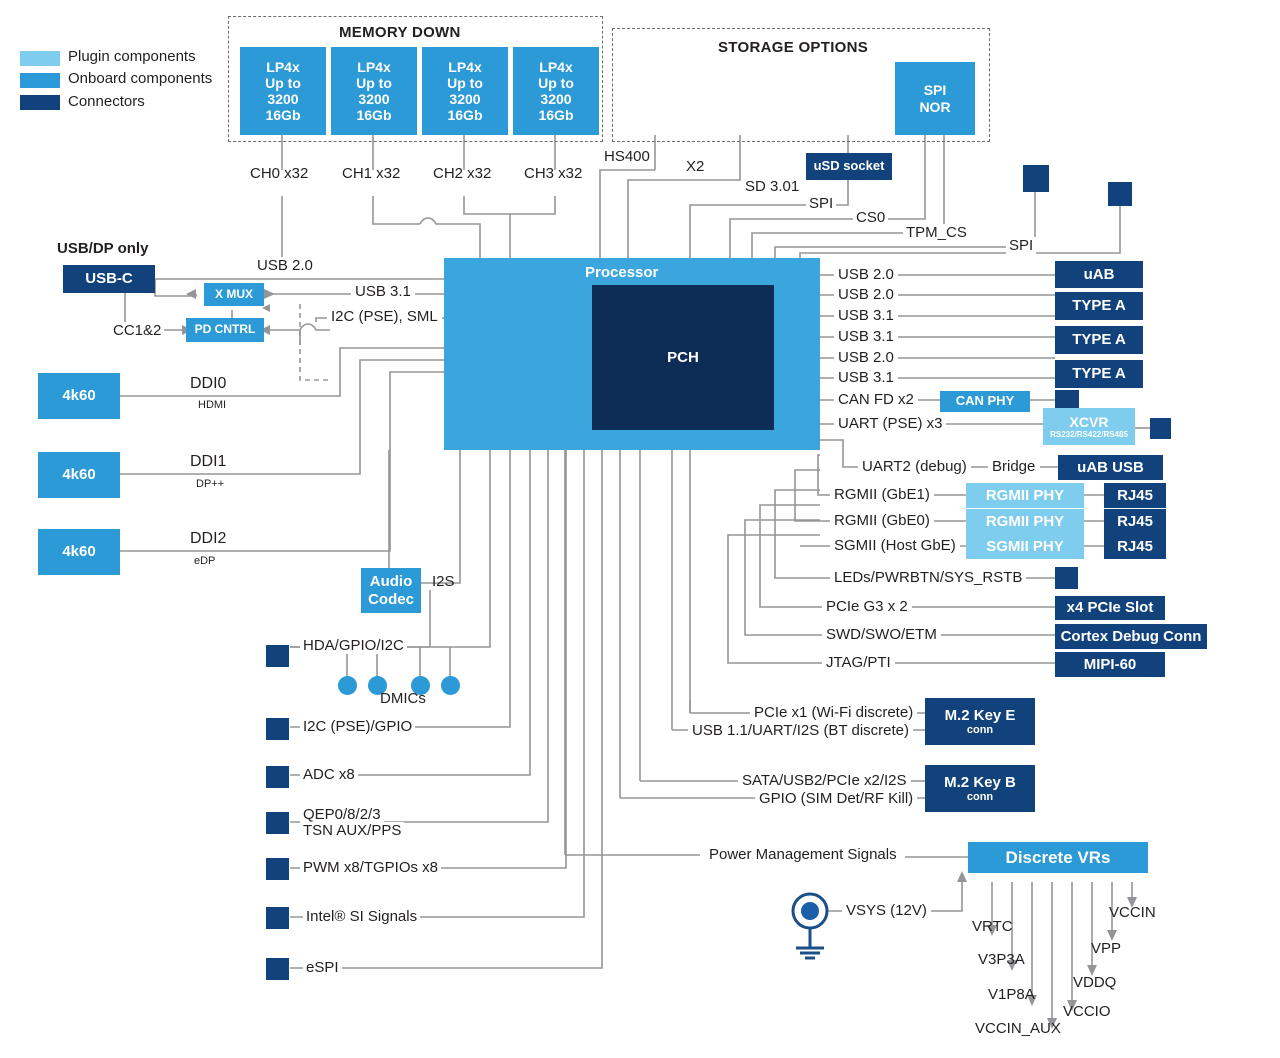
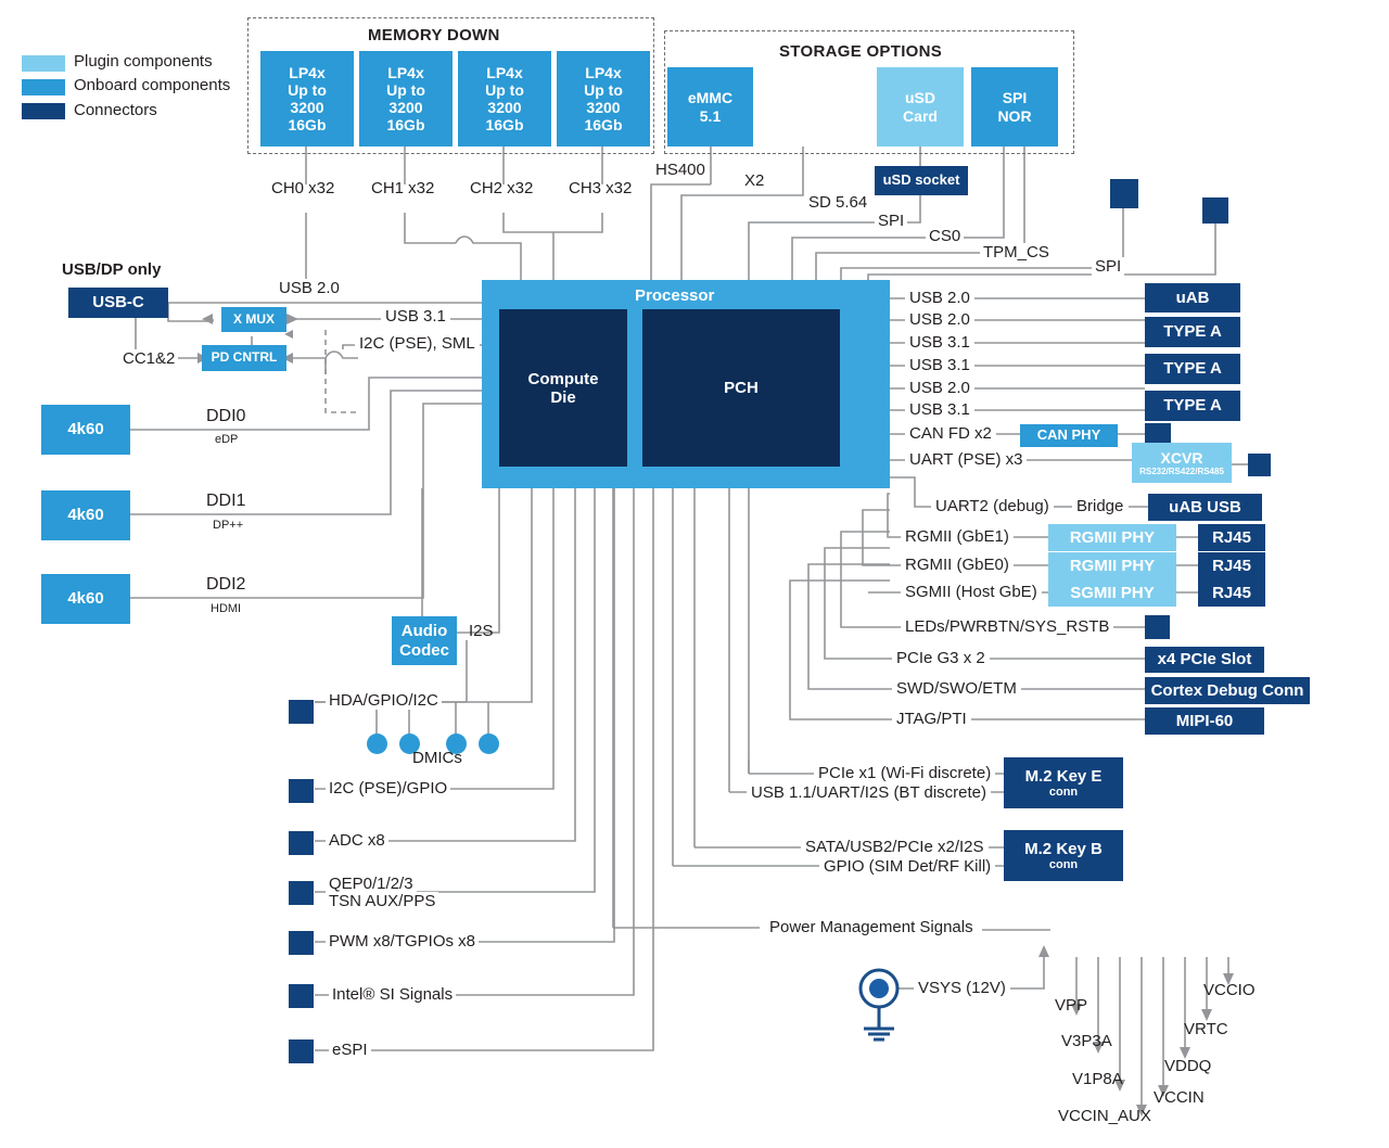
  Plugin components
  Onboard components
  Connectors
  MEMORY DOWN
  LP4x
  Up to
  3200
  16Gb
  LP4x
  Up to
  3200
  16Gb
  LP4x
  Up to
  3200
  16Gb
  LP4x
  Up to
  3200
  16Gb
  CH0 x32
  CH1 x32
  CH2 x32
  CH3 x32
  STORAGE OPTIONS
+ eMMC
+ 5.1
+ uSD
+ Card
  SPI
  NOR
  uSD socket
  HS400
  X2
- SD 3.01
+ SD 5.64
  SPI
  CS0
  TPM_CS
  SPI
  Processor
+ Compute
+ Die
  PCH
  USB/DP only
  USB-C
  X MUX
  PD CNTRL
  CC1&2
  USB 2.0
  USB 3.1
  I2C (PSE), SML
  4k60
  DDI0
- HDMI
+ eDP
  4k60
  DDI1
  DP++
  4k60
  DDI2
- eDP
+ HDMI
  USB 2.0
  USB 2.0
  USB 3.1
  USB 3.1
  USB 2.0
  USB 3.1
  uAB
  TYPE A
  TYPE A
  TYPE A
  CAN FD x2
  CAN PHY
  UART (PSE) x3
  XCVR
  RS232/RS422/RS485
  UART2 (debug)
  Bridge
  uAB USB
  RGMII (GbE1)
  RGMII (GbE0)
  SGMII (Host GbE)
  RGMII PHY
  RGMII PHY
  SGMII PHY
  RJ45
  RJ45
  RJ45
  LEDs/PWRBTN/SYS_RSTB
  PCIe G3 x 2
  x4 PCIe Slot
  SWD/SWO/ETM
  Cortex Debug Conn
  JTAG/PTI
  MIPI-60
  PCIe x1 (Wi-Fi discrete)
  USB 1.1/UART/I2S (BT discrete)
  M.2 Key E
  conn
  SATA/USB2/PCIe x2/I2S
  GPIO (SIM Det/RF Kill)
  M.2 Key B
  conn
  Audio
  Codec
  I2S
  DMICs
  HDA/GPIO/I2C
  I2C (PSE)/GPIO
  ADC x8
- QEP0/8/2/3
+ QEP0/1/2/3
  TSN AUX/PPS
  PWM x8/TGPIOs x8
  Intel® SI Signals
  eSPI
  Power Management Signals
- Discrete VRs
  VSYS (12V)
- VRTC
+ VPP
  V3P3A
  V1P8A
  VCCIN_AUX
- VCCIO
+ VCCIN
  VDDQ
- VPP
+ VRTC
- VCCIN
+ VCCIO
